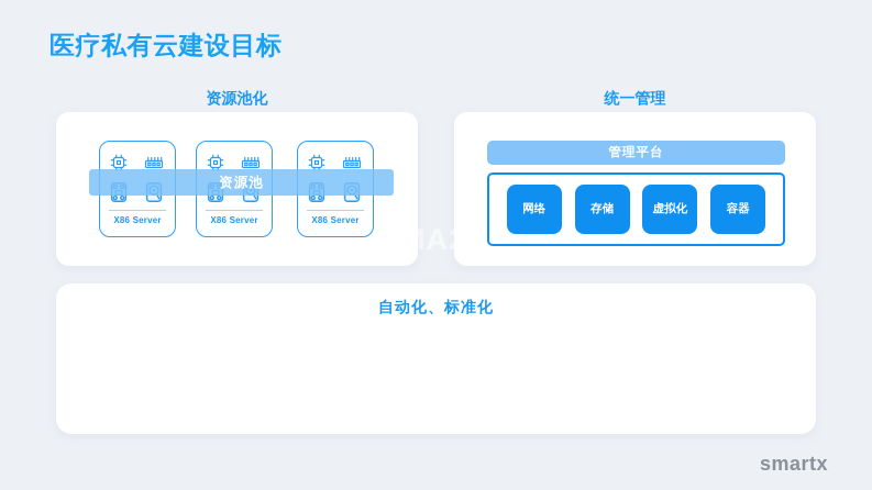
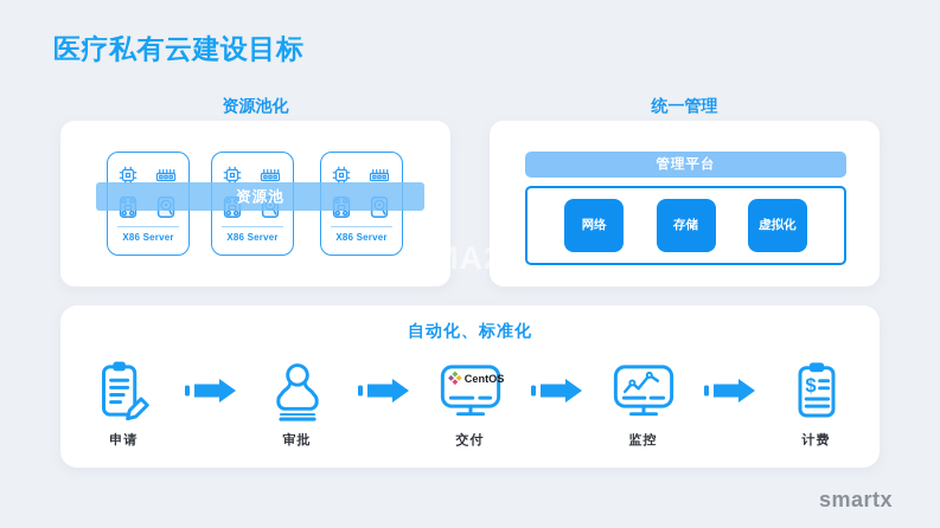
  医疗私有云建设目标
  资源池化
  统一管理
  X86 Server
  X86 Server
  X86 Server
  资源池
  管理平台
  网络
  存储
  虚拟化
- 容器
  自动化、标准化
+ 申请
+ 审批
+ CentOS
+ 交付
+ 监控
+ $
+ 计费
  smartx
